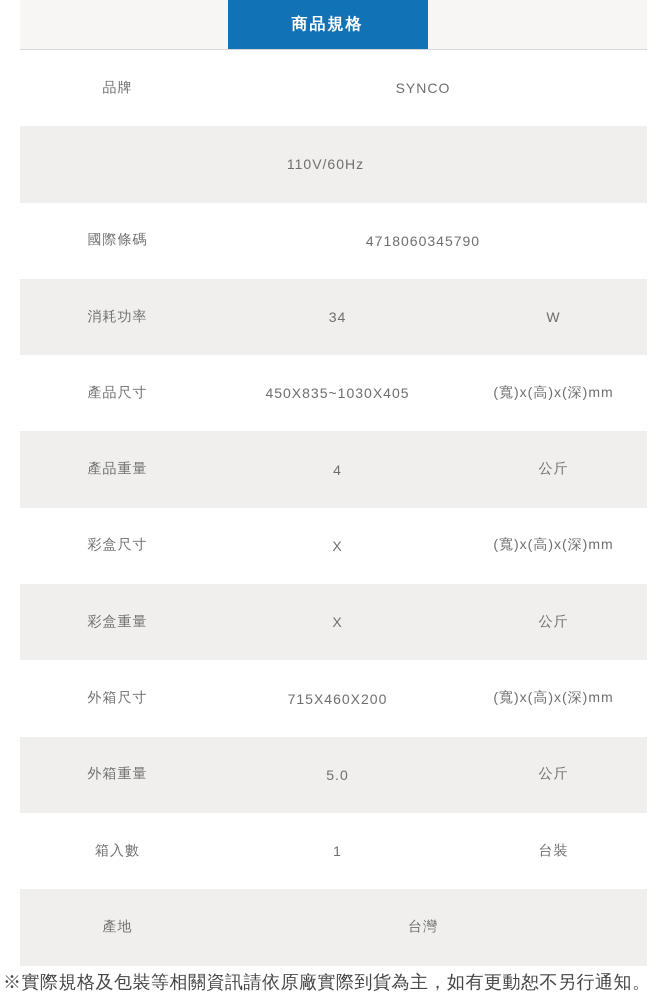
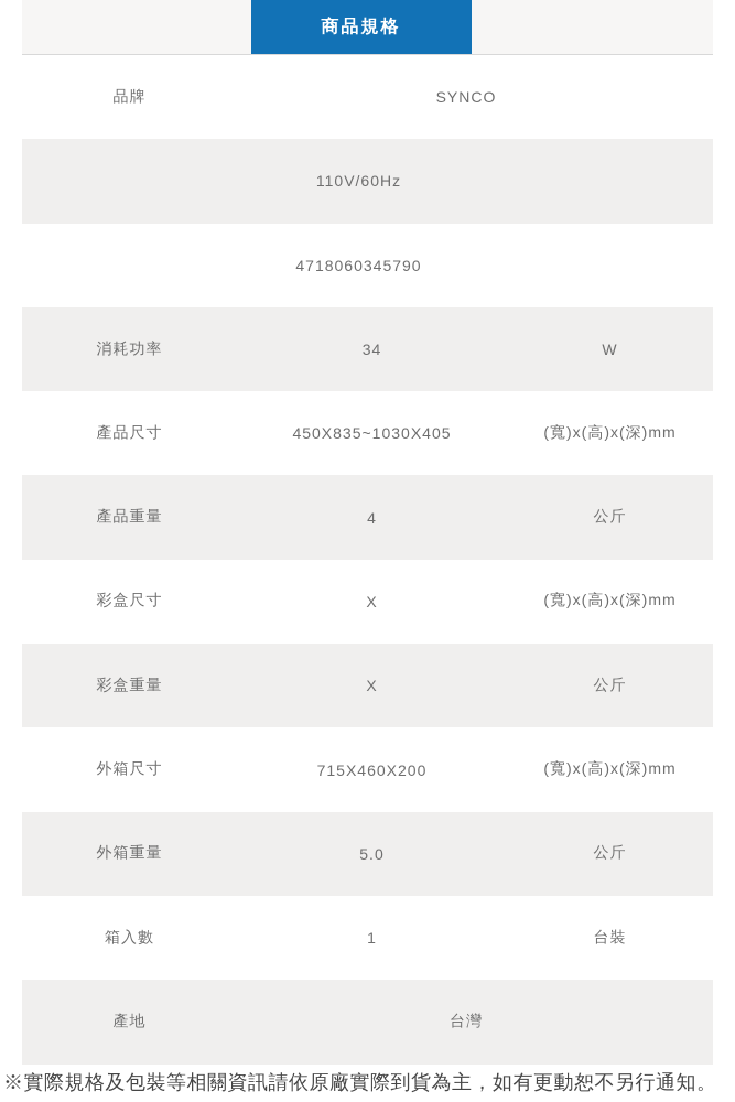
  商品規格
  品牌
  SYNCO
  110V/60Hz
- 國際條碼
  4718060345790
  消耗功率
  34
  W
  產品尺寸
  450X835~1030X405
  (寬)x(高)x(深)mm
  產品重量
  4
  公斤
  彩盒尺寸
  X
  (寬)x(高)x(深)mm
  彩盒重量
  X
  公斤
  外箱尺寸
  715X460X200
  (寬)x(高)x(深)mm
  外箱重量
  5.0
  公斤
  箱入數
  1
  台裝
  產地
  台灣
  ※實際規格及包裝等相關資訊請依原廠實際到貨為主，如有更動恕不另行通知。
